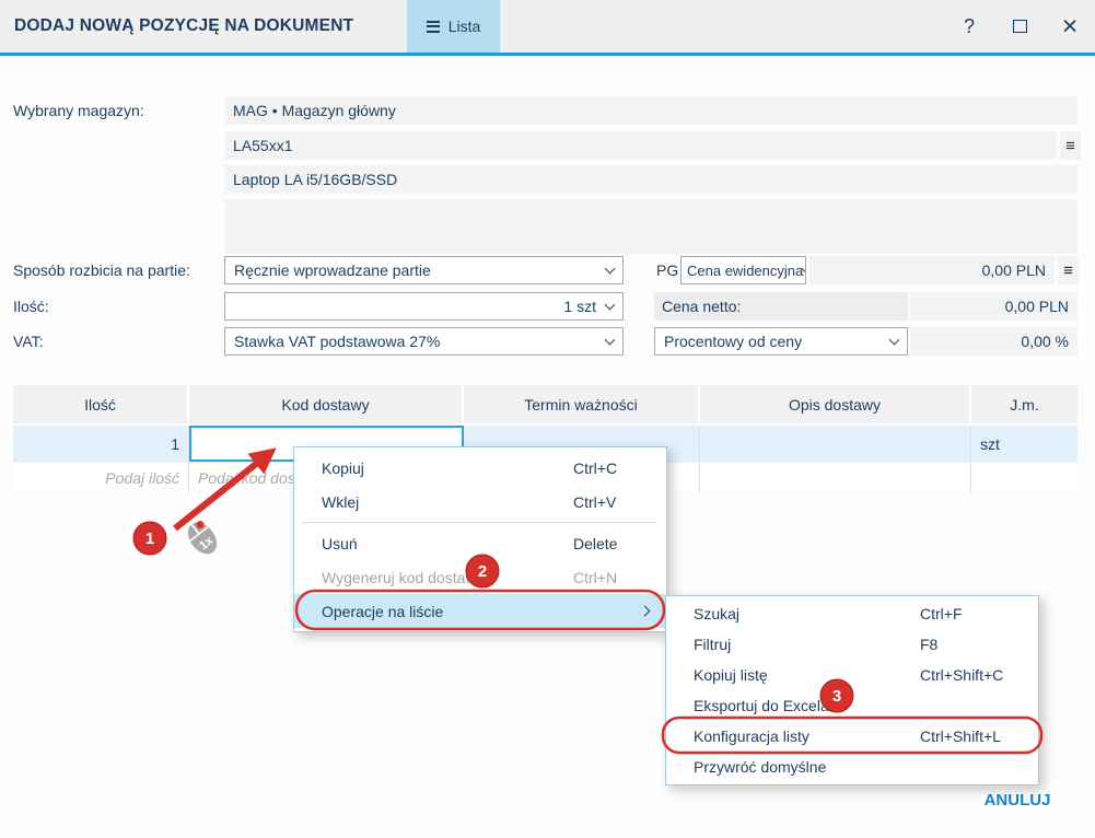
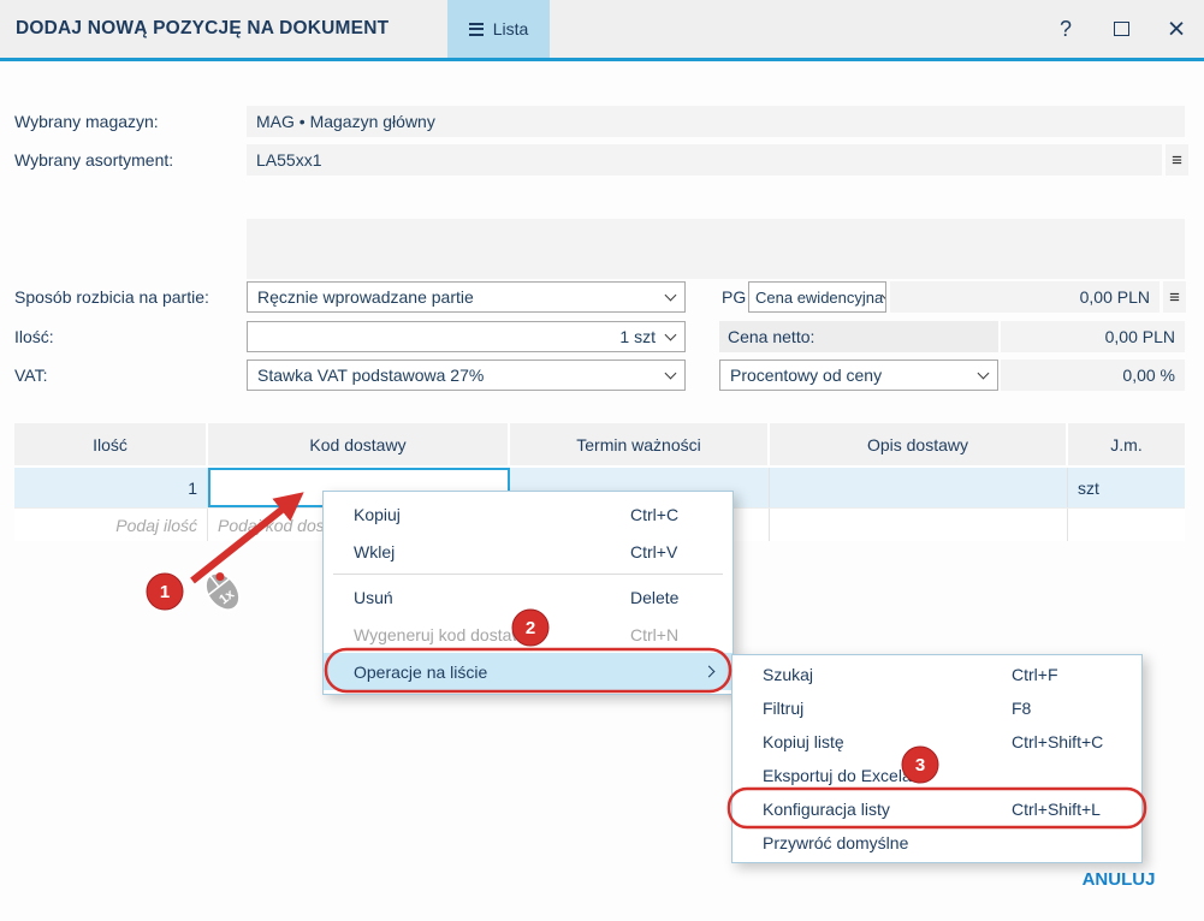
  DODAJ NOWĄ POZYCJĘ NA DOKUMENT
  Lista
  ?
  ×
  Wybrany magazyn:
  MAG • Magazyn główny
+ Wybrany asortyment:
  LA55xx1
  ≡
- Laptop LA i5/16GB/SSD
  Sposób rozbicia na partie:
  Ręcznie wprowadzane partie
  PG
  Cena ewidencyjna
  0,00 PLN
  ≡
  Ilość:
  1 szt
  Cena netto:
  0,00 PLN
  VAT:
  Stawka VAT podstawowa 27%
  Procentowy od ceny
  0,00 %
  Ilość
  Kod dostawy
  Termin ważności
  Opis dostawy
  J.m.
  1
  szt
  Podaj ilość
  ANULUJ
  Kopiuj
  Ctrl+C
  Wklej
  Ctrl+V
  Usuń
  Delete
  Wygeneruj kod dosta
  Ctrl+N
  Operacje na liście
  Szukaj
  Ctrl+F
  Filtruj
  F8
  Kopiuj listę
  Ctrl+Shift+C
  Eksportuj do Excel
  Konfiguracja listy
  Ctrl+Shift+L
  Przywróć domyślne
  1
  2
  3
